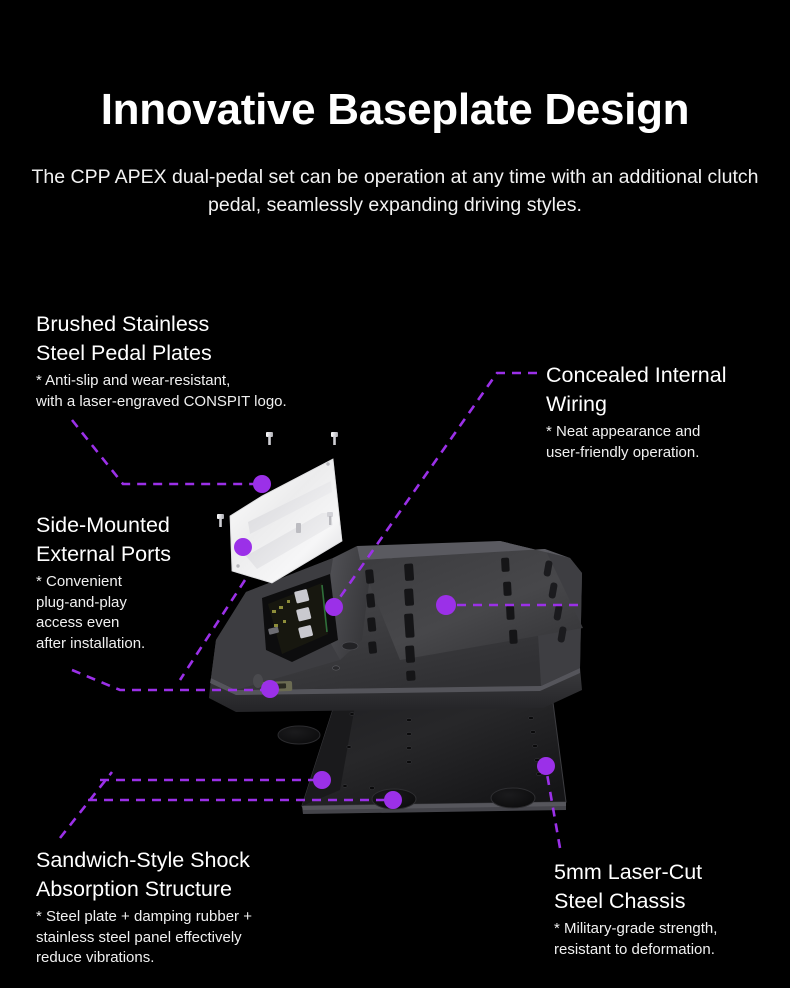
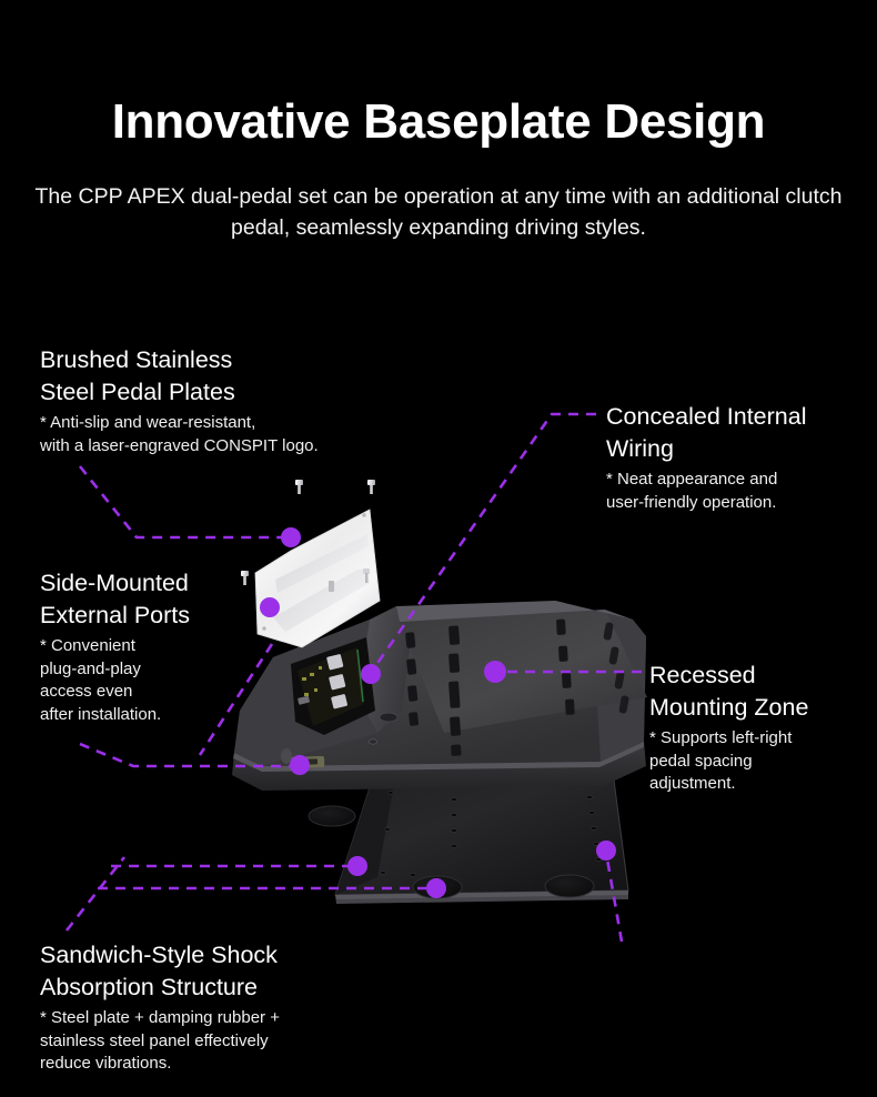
  Innovative Baseplate Design
  The CPP APEX dual-pedal set can be operation at any time with an additional clutch pedal, seamlessly expanding driving styles.
  Brushed Stainless
  Steel Pedal Plates
  * Anti-slip and wear-resistant,
  with a laser-engraved CONSPIT logo.
  Concealed Internal
  Wiring
  * Neat appearance and
  user-friendly operation.
  Side-Mounted
  External Ports
  * Convenient
  plug-and-play
  access even
  after installation.
+ Recessed
+ Mounting Zone
+ * Supports left-right
+ pedal spacing
+ adjustment.
  Sandwich-Style Shock
  Absorption Structure
  * Steel plate + damping rubber +
  stainless steel panel effectively
  reduce vibrations.
- 5mm Laser-Cut
- Steel Chassis
- * Military-grade strength,
- resistant to deformation.
